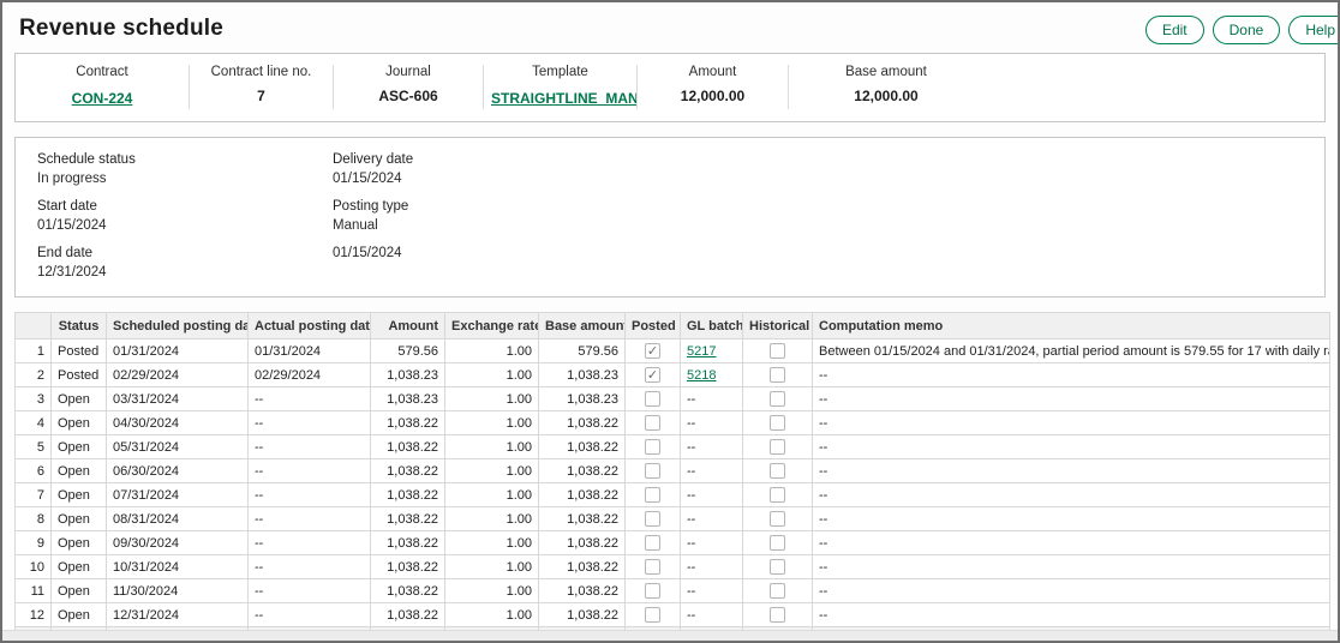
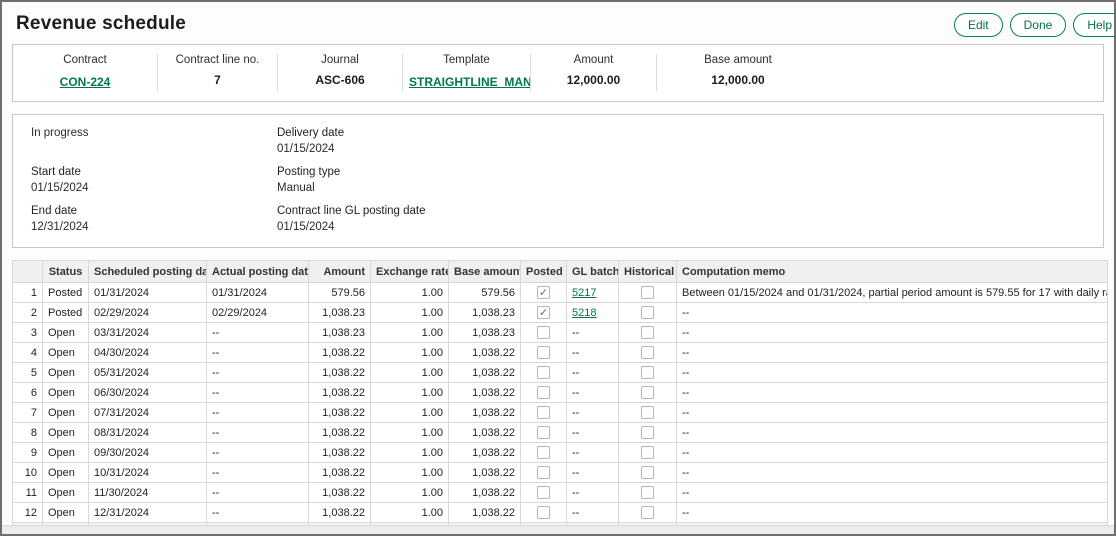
  Revenue schedule
  Edit Done Help
  Contract
  CON-224
  Contract line no.
  7
  Journal
  ASC-606
  Template
  STRAIGHTLINE_MAN
  Amount
  12,000.00
  Base amount
  12,000.00
- Schedule status
  In progress
  Delivery date
  01/15/2024
  Start date
  01/15/2024
  Posting type
  Manual
  End date
  12/31/2024
+ Contract line GL posting date
  01/15/2024
  	Status	Scheduled posting da	Actual posting dat	Amount	Exchange rat	Base amoun	Posted	GL batch	Historical	Computation memo
  1	Posted	01/31/2024	01/31/2024	579.56	1.00	579.56		5217		Between 01/15/2024 and 01/31/2024, partial period amount is 579.55 for 17 with daily r
  2	Posted	02/29/2024	02/29/2024	1,038.23	1.00	1,038.23		5218		--
  3	Open	03/31/2024	--	1,038.23	1.00	1,038.23		--		--
  4	Open	04/30/2024	--	1,038.22	1.00	1,038.22		--		--
  5	Open	05/31/2024	--	1,038.22	1.00	1,038.22		--		--
  6	Open	06/30/2024	--	1,038.22	1.00	1,038.22		--		--
  7	Open	07/31/2024	--	1,038.22	1.00	1,038.22		--		--
  8	Open	08/31/2024	--	1,038.22	1.00	1,038.22		--		--
  9	Open	09/30/2024	--	1,038.22	1.00	1,038.22		--		--
  10	Open	10/31/2024	--	1,038.22	1.00	1,038.22		--		--
  11	Open	11/30/2024	--	1,038.22	1.00	1,038.22		--		--
  12	Open	12/31/2024	--	1,038.22	1.00	1,038.22		--		--
